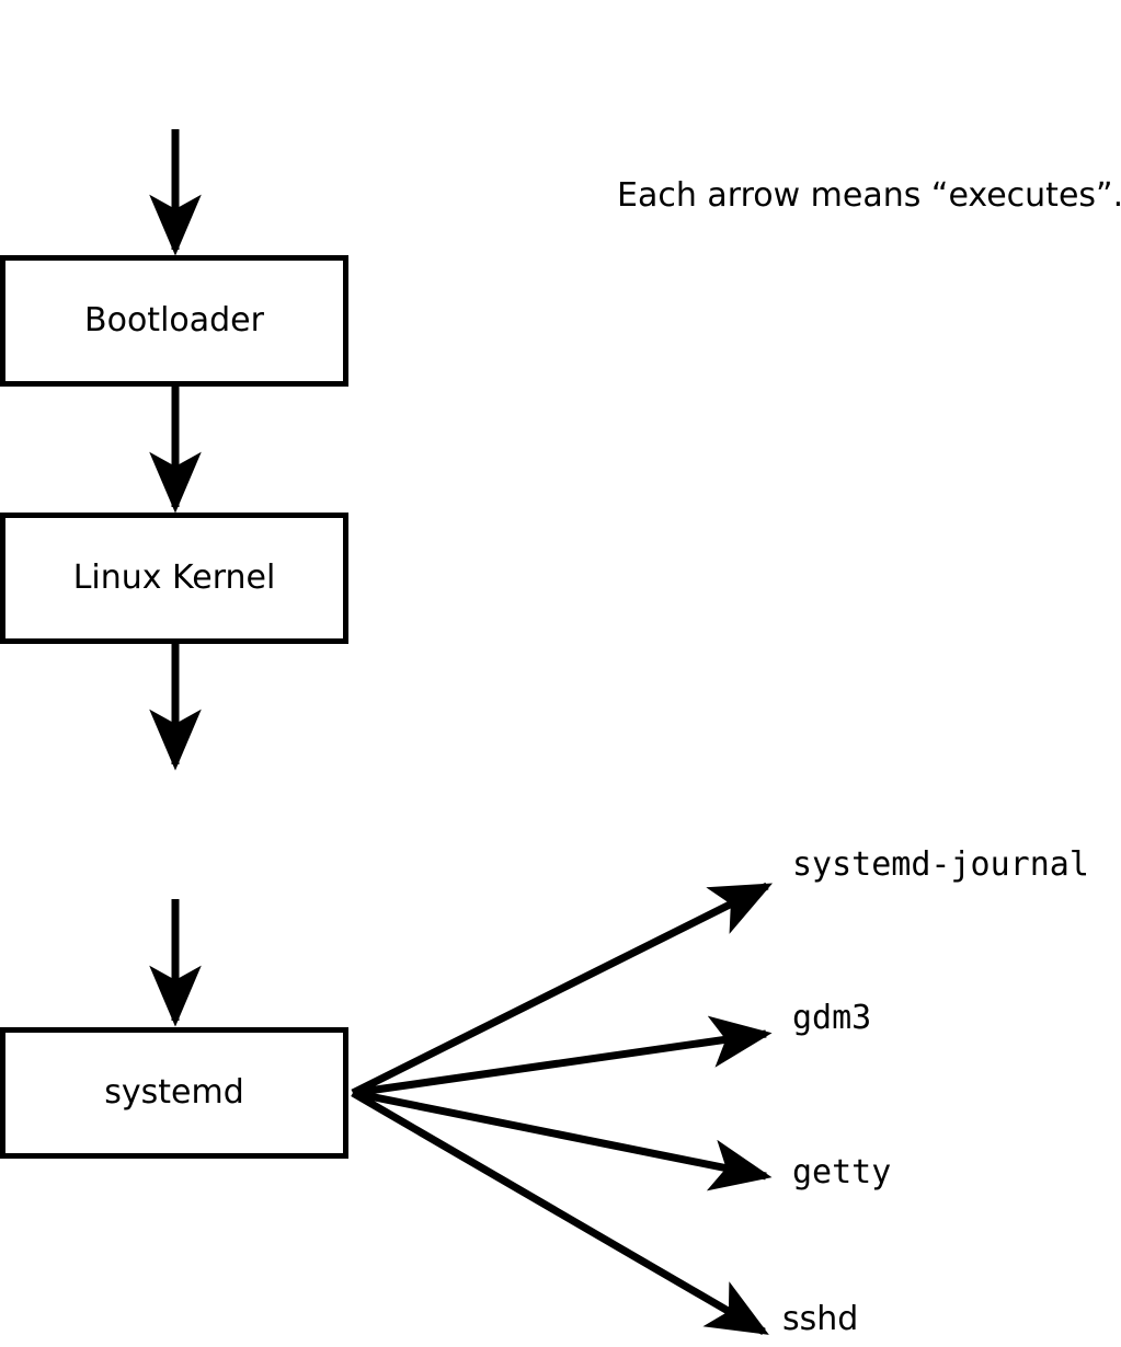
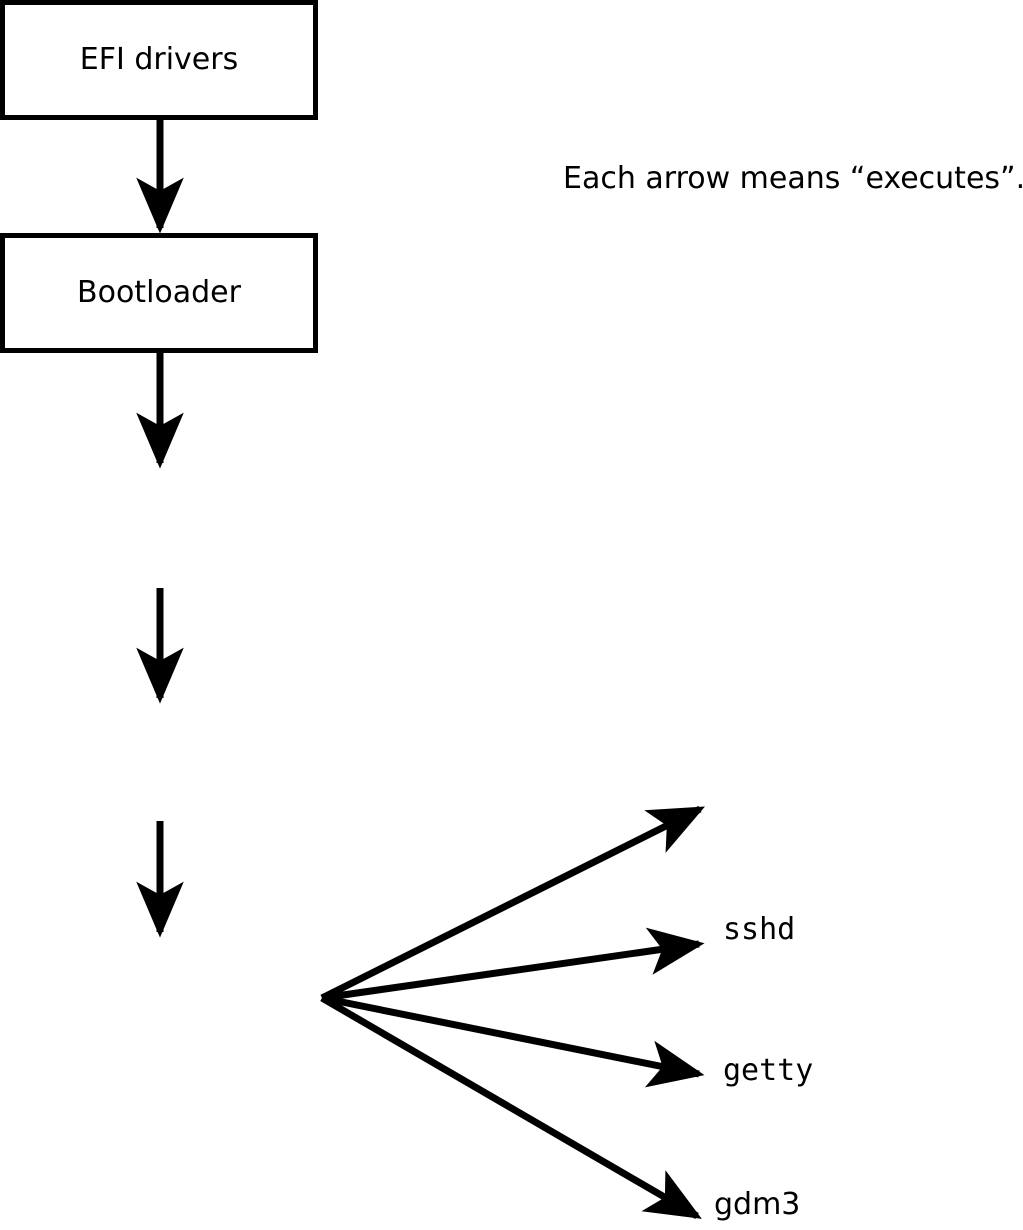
+ EFI drivers
  Bootloader
- Linux Kernel
- systemd
- systemd-journal
- gdm3
+ sshd
  getty
- sshd
+ gdm3
  Each arrow means “executes”.
